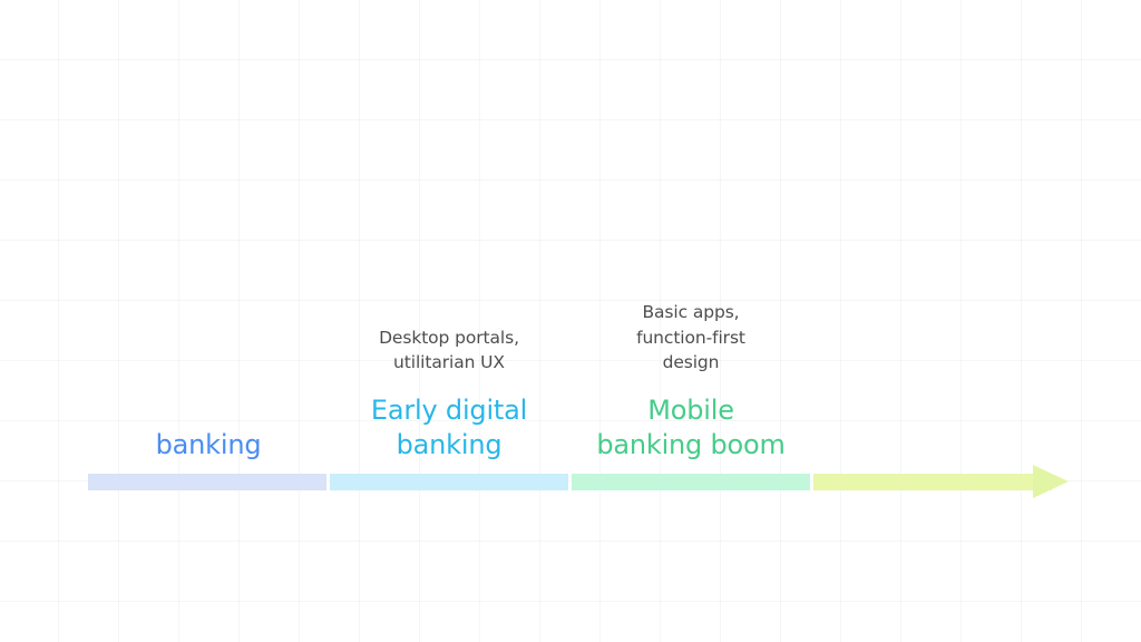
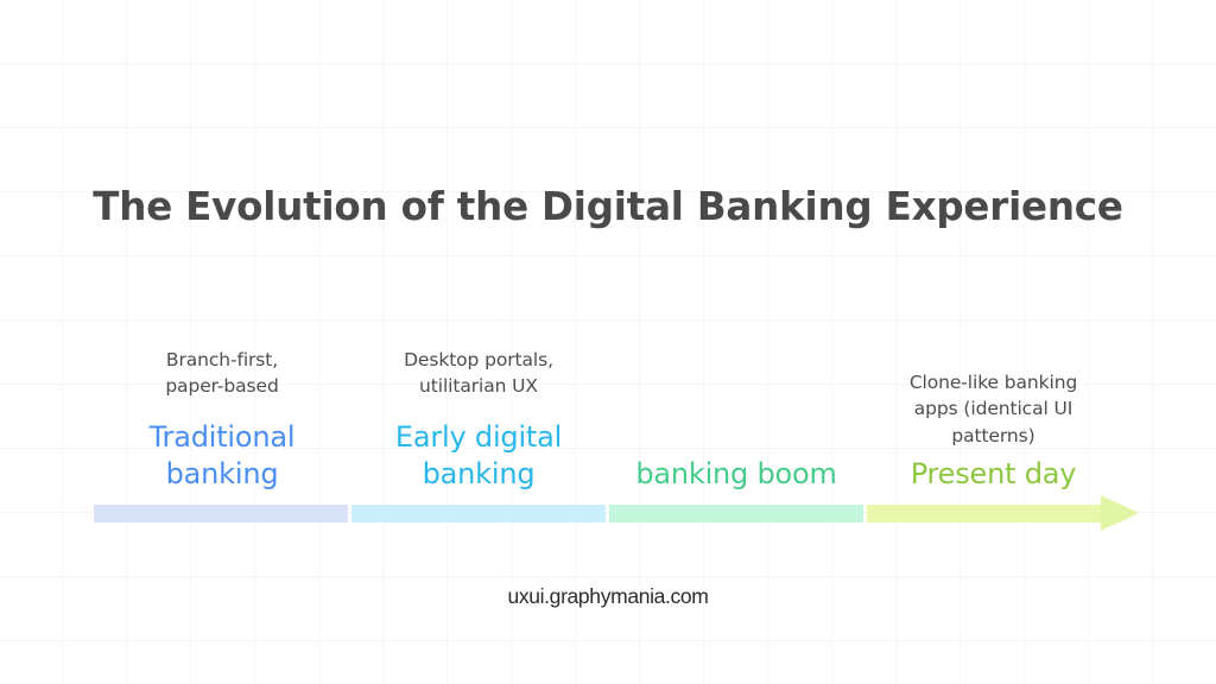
+ The Evolution of the Digital Banking Experience
+ Branch-first,
+ paper-based
+ Traditional
  banking
  Desktop portals,
  utilitarian UX
  Early digital
  banking
- Basic apps,
- function-first
- design
- Mobile
  banking boom
+ Clone-like banking
+ apps (identical UI
+ patterns)
+ Present day
+ uxui.graphymania.com
